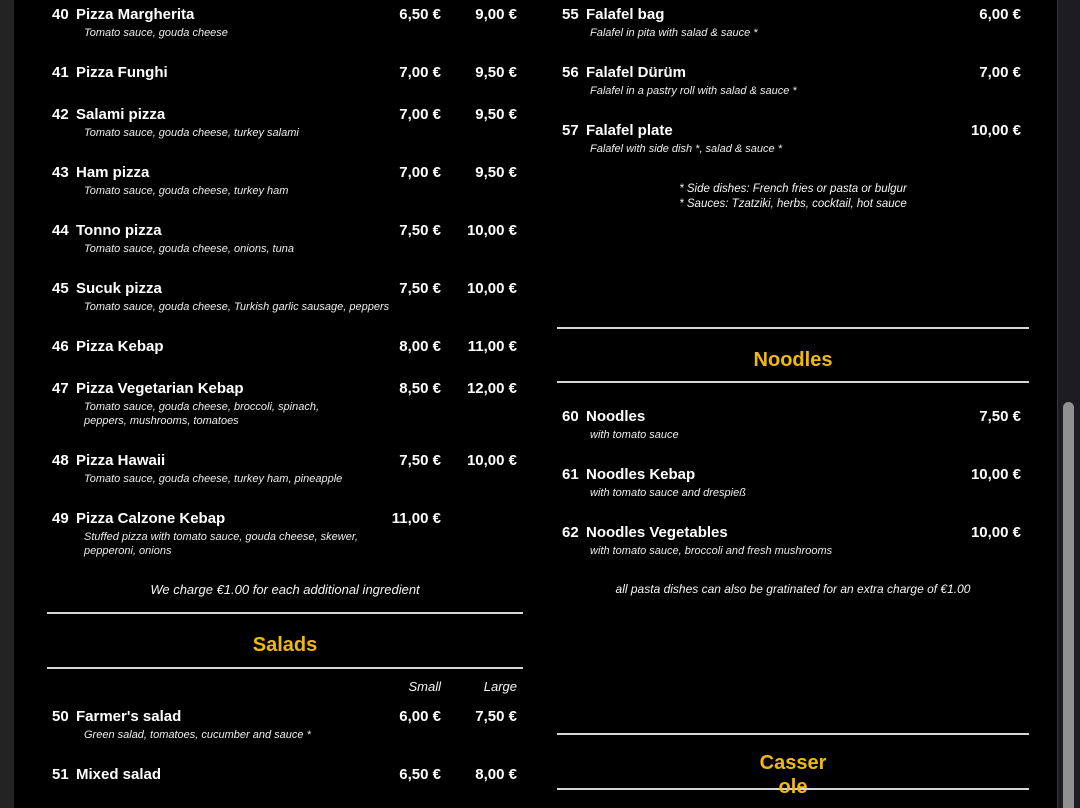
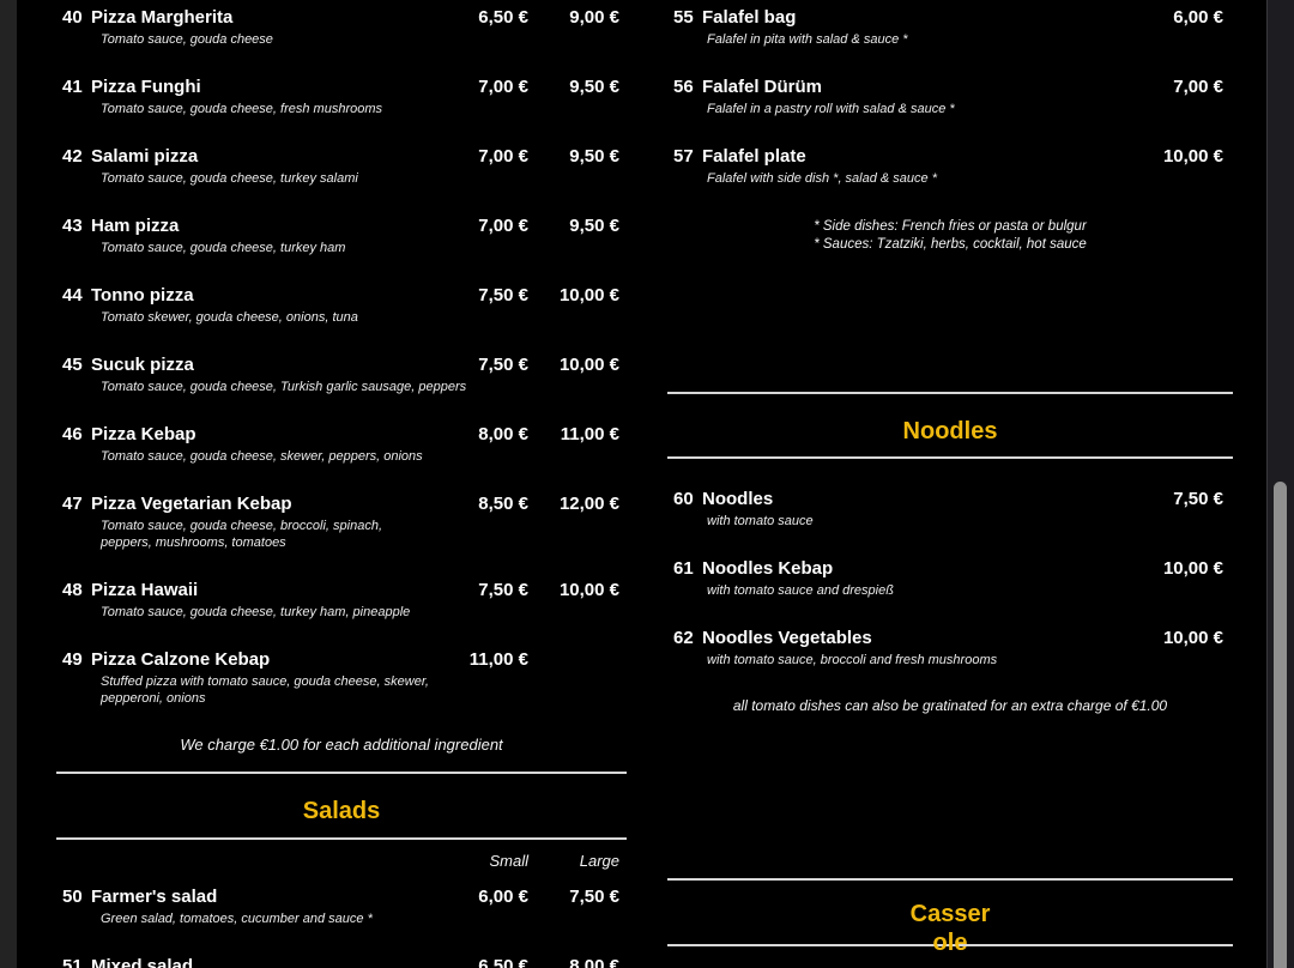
  40
  Pizza Margherita
  6,50 €
  9,00 €
  Tomato sauce, gouda cheese
  41
  Pizza Funghi
  7,00 €
  9,50 €
+ Tomato sauce, gouda cheese, fresh mushrooms
  42
  Salami pizza
  7,00 €
  9,50 €
  Tomato sauce, gouda cheese, turkey salami
  43
  Ham pizza
  7,00 €
  9,50 €
  Tomato sauce, gouda cheese, turkey ham
  44
  Tonno pizza
  7,50 €
  10,00 €
- Tomato sauce, gouda cheese, onions, tuna
+ Tomato skewer, gouda cheese, onions, tuna
  45
  Sucuk pizza
  7,50 €
  10,00 €
  Tomato sauce, gouda cheese, Turkish garlic sausage, peppers
  46
  Pizza Kebap
  8,00 €
  11,00 €
+ Tomato sauce, gouda cheese, skewer, peppers, onions
  47
  Pizza Vegetarian Kebap
  8,50 €
  12,00 €
  Tomato sauce, gouda cheese, broccoli, spinach,
  peppers, mushrooms, tomatoes
  48
  Pizza Hawaii
  7,50 €
  10,00 €
  Tomato sauce, gouda cheese, turkey ham, pineapple
  49
  Pizza Calzone Kebap
  11,00 €
  Stuffed pizza with tomato sauce, gouda cheese, skewer,
  pepperoni, onions
  We charge €1.00 for each additional ingredient
  Salads
  Small
  Large
  50
  Farmer's salad
  6,00 €
  7,50 €
  Green salad, tomatoes, cucumber and sauce *
  51
  Mixed salad
  6,50 €
  8,00 €
  55
  Falafel bag
  6,00 €
  Falafel in pita with salad & sauce *
  56
  Falafel Dürüm
  7,00 €
  Falafel in a pastry roll with salad & sauce *
  57
  Falafel plate
  10,00 €
  Falafel with side dish *, salad & sauce *
  * Side dishes: French fries or pasta or bulgur
  * Sauces: Tzatziki, herbs, cocktail, hot sauce
  Noodles
  60
  Noodles
  7,50 €
  with tomato sauce
  61
  Noodles Kebap
  10,00 €
  with tomato sauce and drespieß
  62
  Noodles Vegetables
  10,00 €
  with tomato sauce, broccoli and fresh mushrooms
- all pasta dishes can also be gratinated for an extra charge of €1.00
+ all tomato dishes can also be gratinated for an extra charge of €1.00
  Casser
  ole
